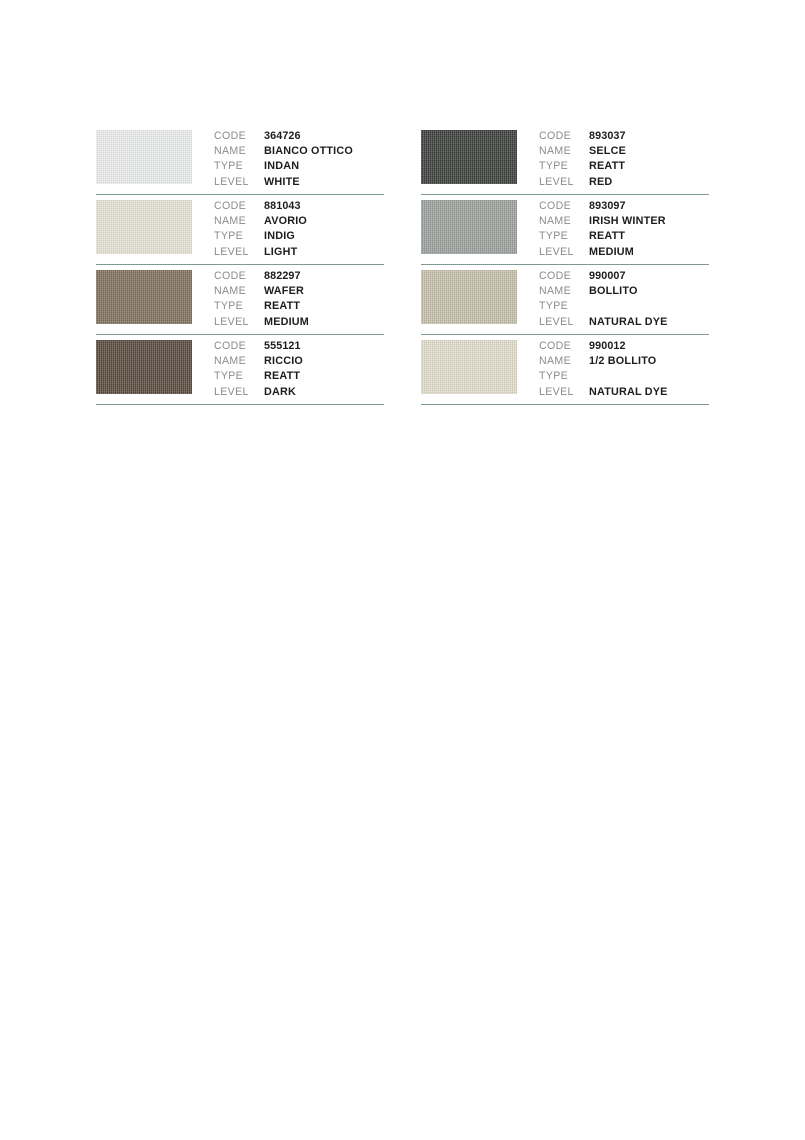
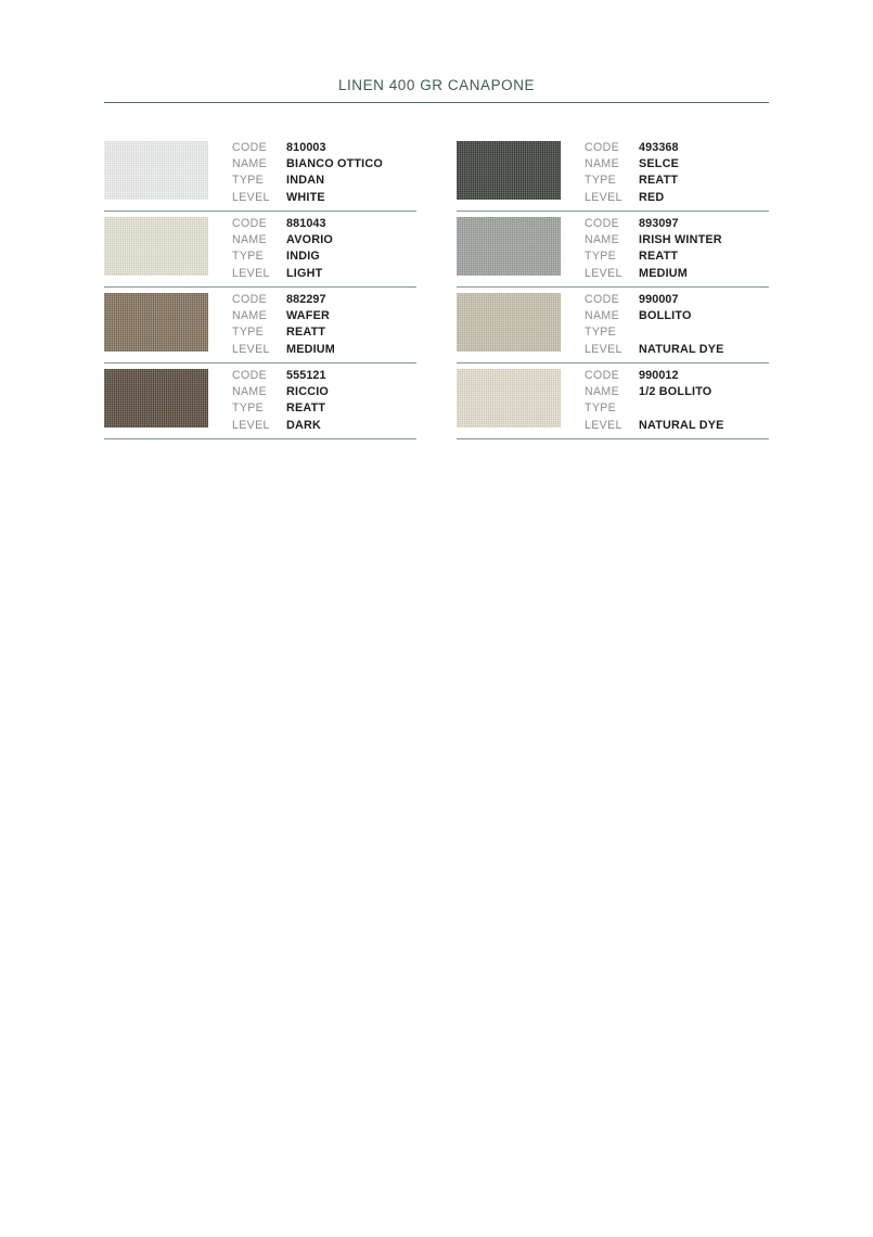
+ LINEN 400 GR CANAPONE
  CODE
- 364726
+ 810003
  NAME
  BIANCO OTTICO
  TYPE
  INDAN
  LEVEL
  WHITE
  CODE
  881043
  NAME
  AVORIO
  TYPE
  INDIG
  LEVEL
  LIGHT
  CODE
  882297
  NAME
  WAFER
  TYPE
  REATT
  LEVEL
  MEDIUM
  CODE
  555121
  NAME
  RICCIO
  TYPE
  REATT
  LEVEL
  DARK
  CODE
- 893037
+ 493368
  NAME
  SELCE
  TYPE
  REATT
  LEVEL
  RED
  CODE
  893097
  NAME
  IRISH WINTER
  TYPE
  REATT
  LEVEL
  MEDIUM
  CODE
  990007
  NAME
  BOLLITO
  TYPE
  LEVEL
  NATURAL DYE
  CODE
  990012
  NAME
  1/2 BOLLITO
  TYPE
  LEVEL
  NATURAL DYE
